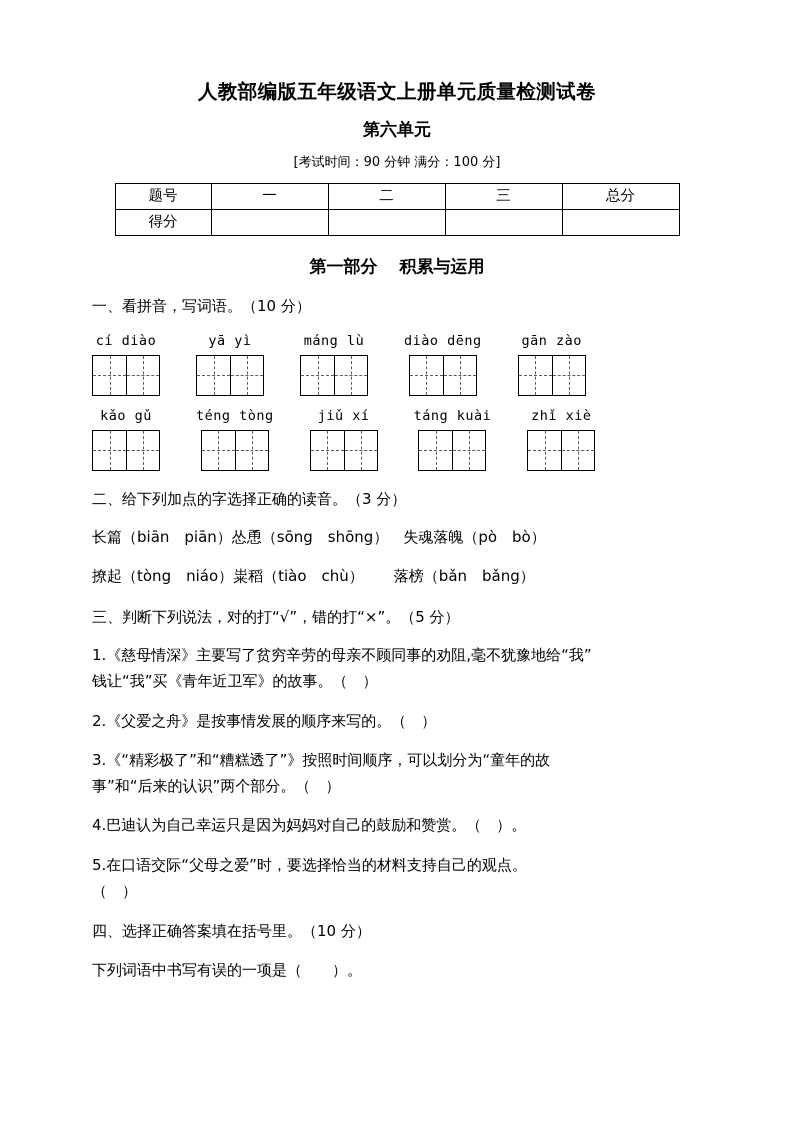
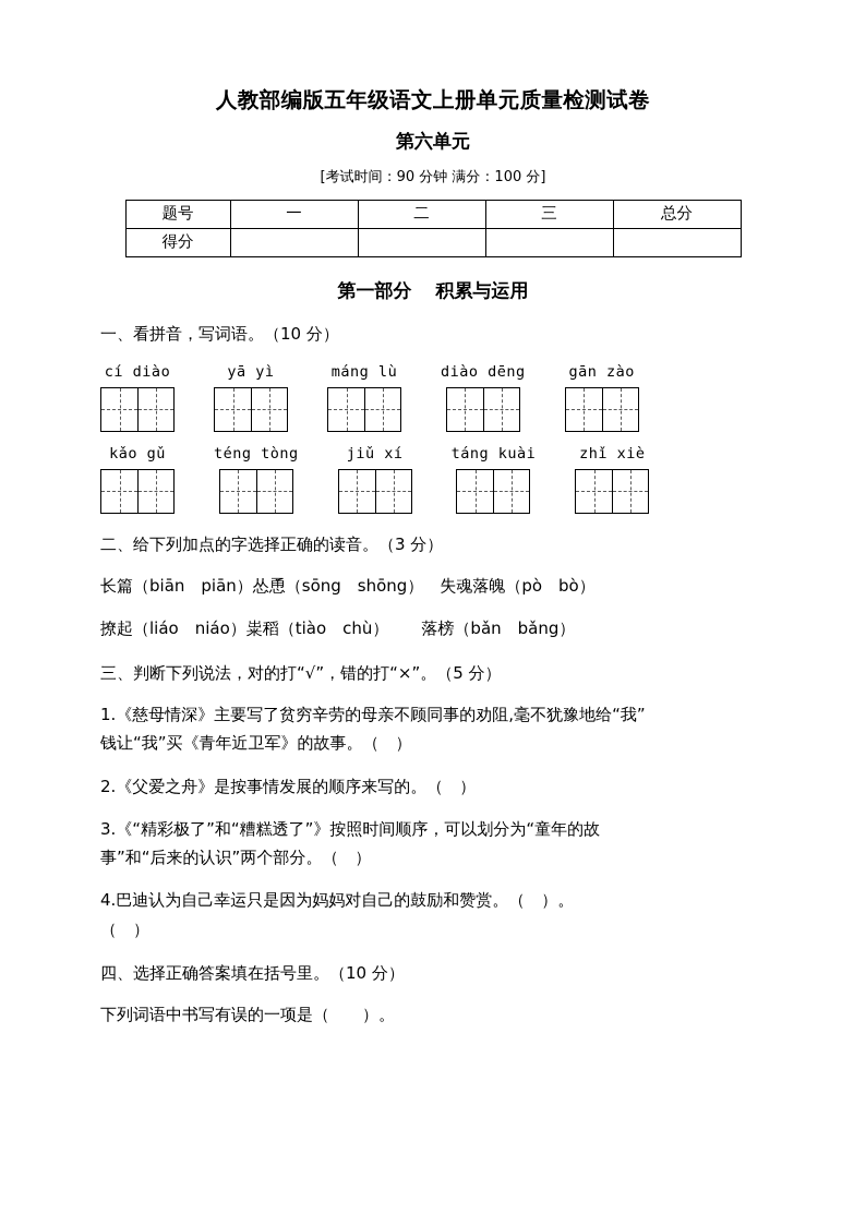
  人教部编版五年级语文上册单元质量检测试卷
  第六单元
  [考试时间：90 分钟 满分：100 分]
  题号	一	二	三	总分
  得分
  第一部分 积累与运用
  一、看拼音，写词语。（10 分）
  cí diào
  yā yì
  máng lù
  diào dēng
  gān zào
  kǎo gǔ
  téng tòng
  jiǔ xí
  táng kuài
  zhǐ xiè
  二、给下列加点的字选择正确的读音。（3 分）
  长篇（biān piān）怂恿（sōng shōng） 失魂落魄（pò bò）
- 撩起（tòng niáo）粜稻（tiào chù） 落榜（bǎn bǎng）
+ 撩起（liáo niáo）粜稻（tiào chù） 落榜（bǎn bǎng）
  三、判断下列说法，对的打“√”，错的打“×”。（5 分）
  1.《慈母情深》主要写了贫穷辛劳的母亲不顾同事的劝阻,毫不犹豫地给“我”
  钱让“我”买《青年近卫军》的故事。（ ）
  2.《父爱之舟》是按事情发展的顺序来写的。（ ）
  3.《“精彩极了”和“糟糕透了”》按照时间顺序，可以划分为“童年的故
  事”和“后来的认识”两个部分。（ ）
  4.巴迪认为自己幸运只是因为妈妈对自己的鼓励和赞赏。（ ）。
- 5.在口语交际“父母之爱”时，要选择恰当的材料支持自己的观点。
  （ ）
  四、选择正确答案填在括号里。（10 分）
  下列词语中书写有误的一项是（ ）。
